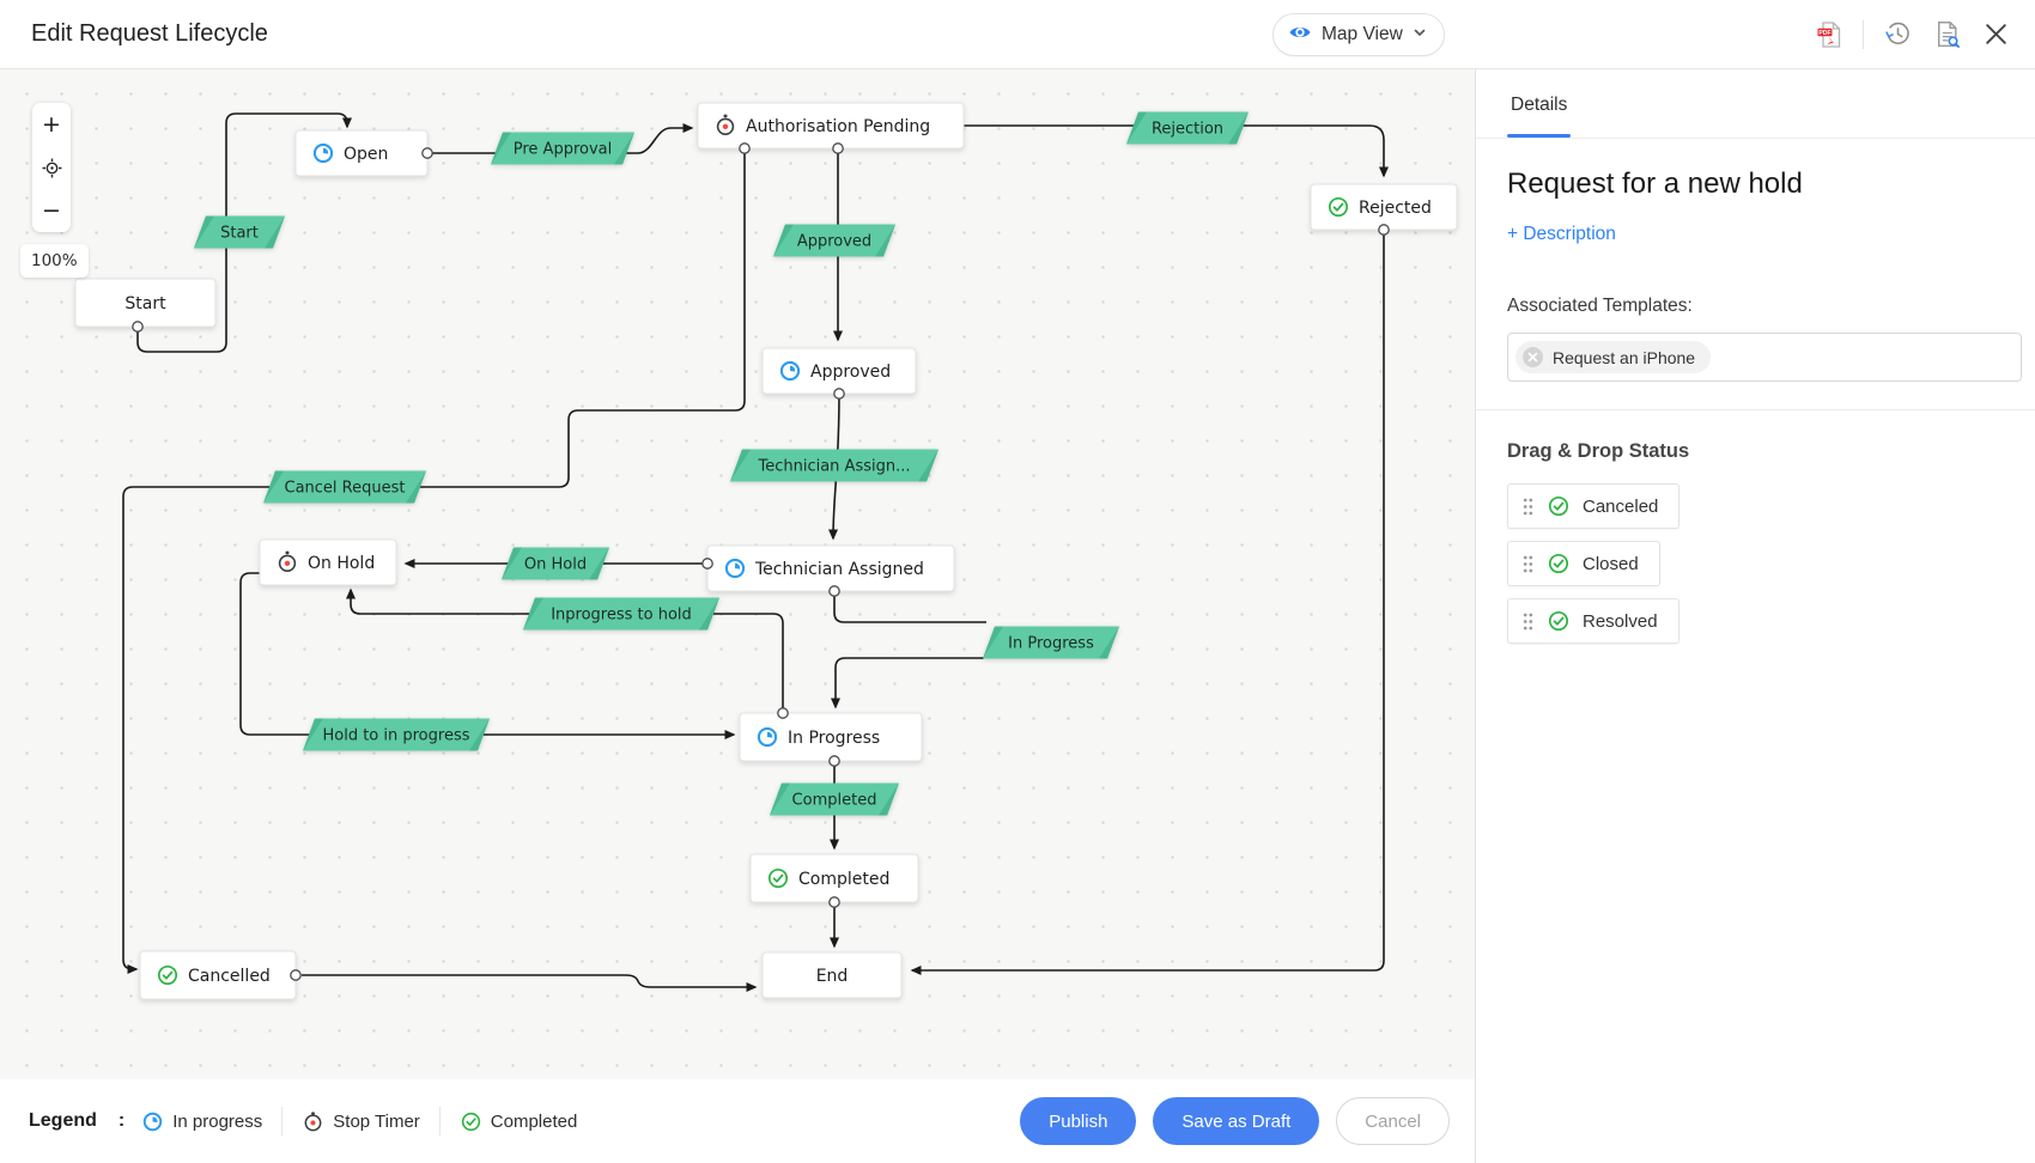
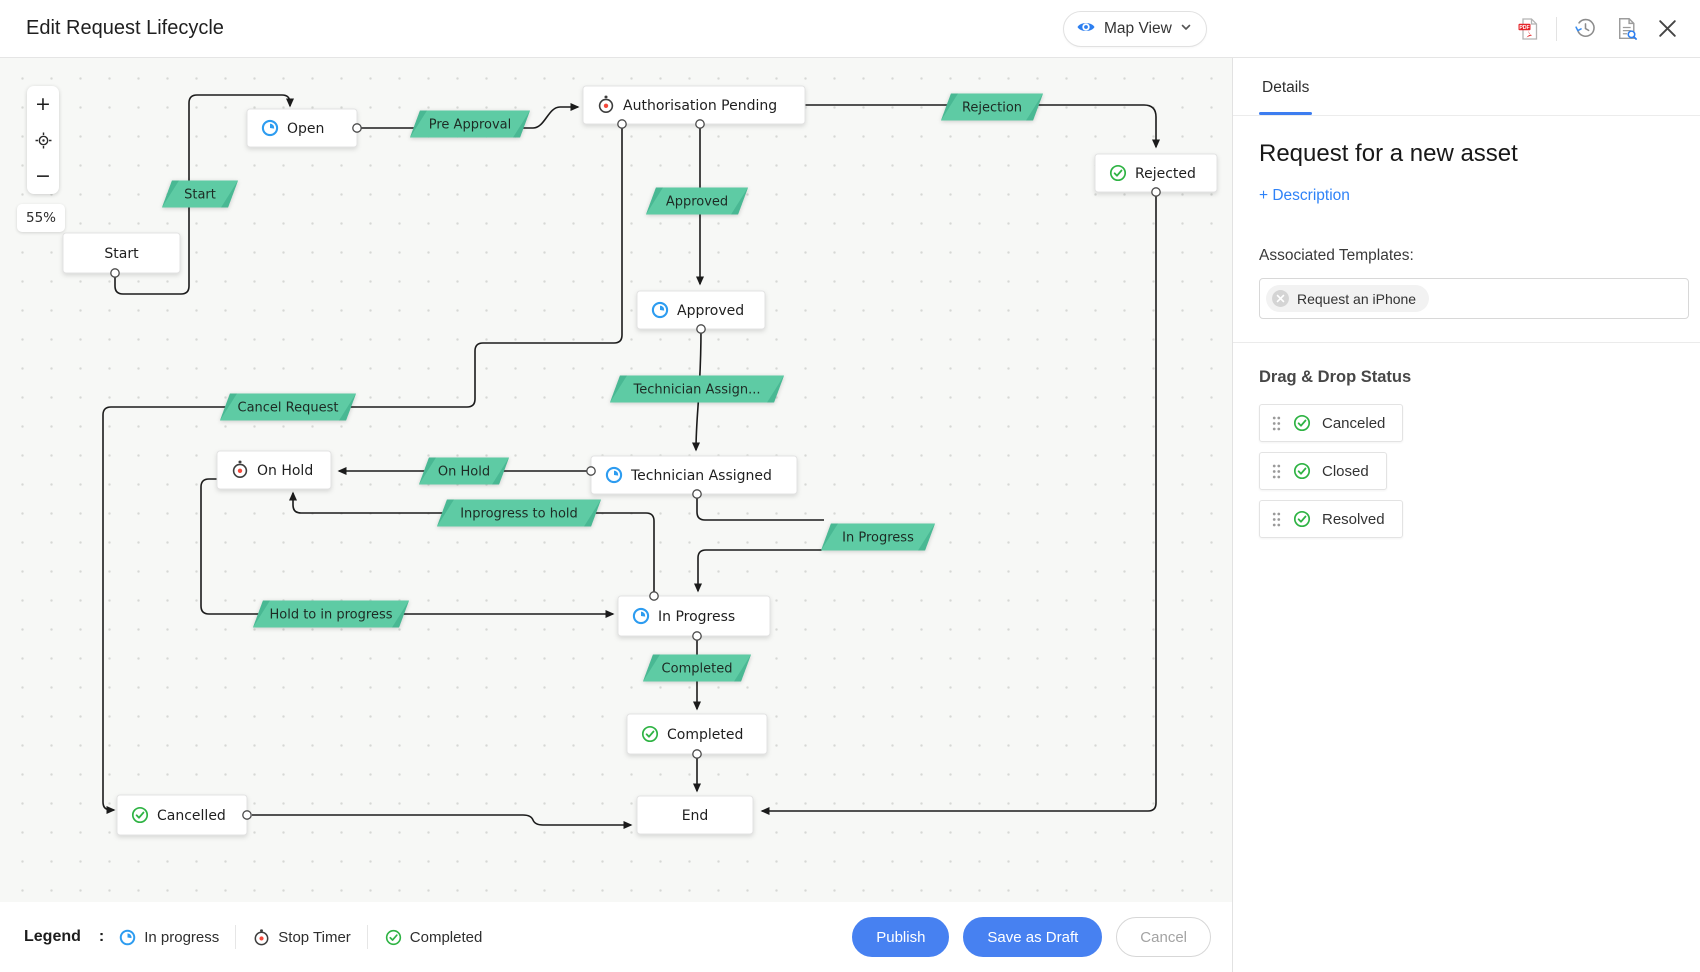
  Edit Request Lifecycle
  Map View
  Start
  Pre Approval
  Rejection
  Approved
  Technician Assign...
  Cancel Request
  On Hold
  Inprogress to hold
  In Progress
  Hold to in progress
  Completed
  Start
  Open
  Authorisation Pending
  Rejected
  Approved
  Technician Assigned
  On Hold
  In Progress
  Completed
  Cancelled
  End
  +
  −
- 100%
+ 55%
  Legend
  :
  In progress
  Stop Timer
  Completed
  Publish
  Save as Draft
  Cancel
  Details
- Request for a new hold
+ Request for a new asset
  + Description
  Associated Templates:
  Request an iPhone
  Drag & Drop Status
  Canceled
  Closed
  Resolved
